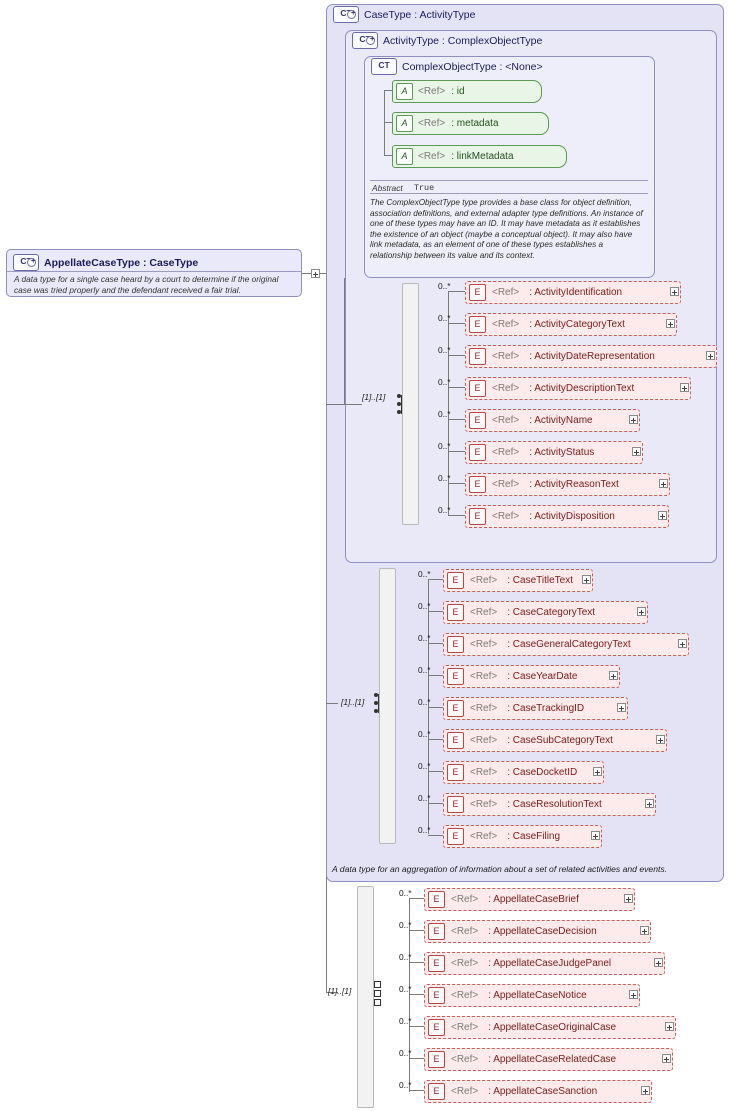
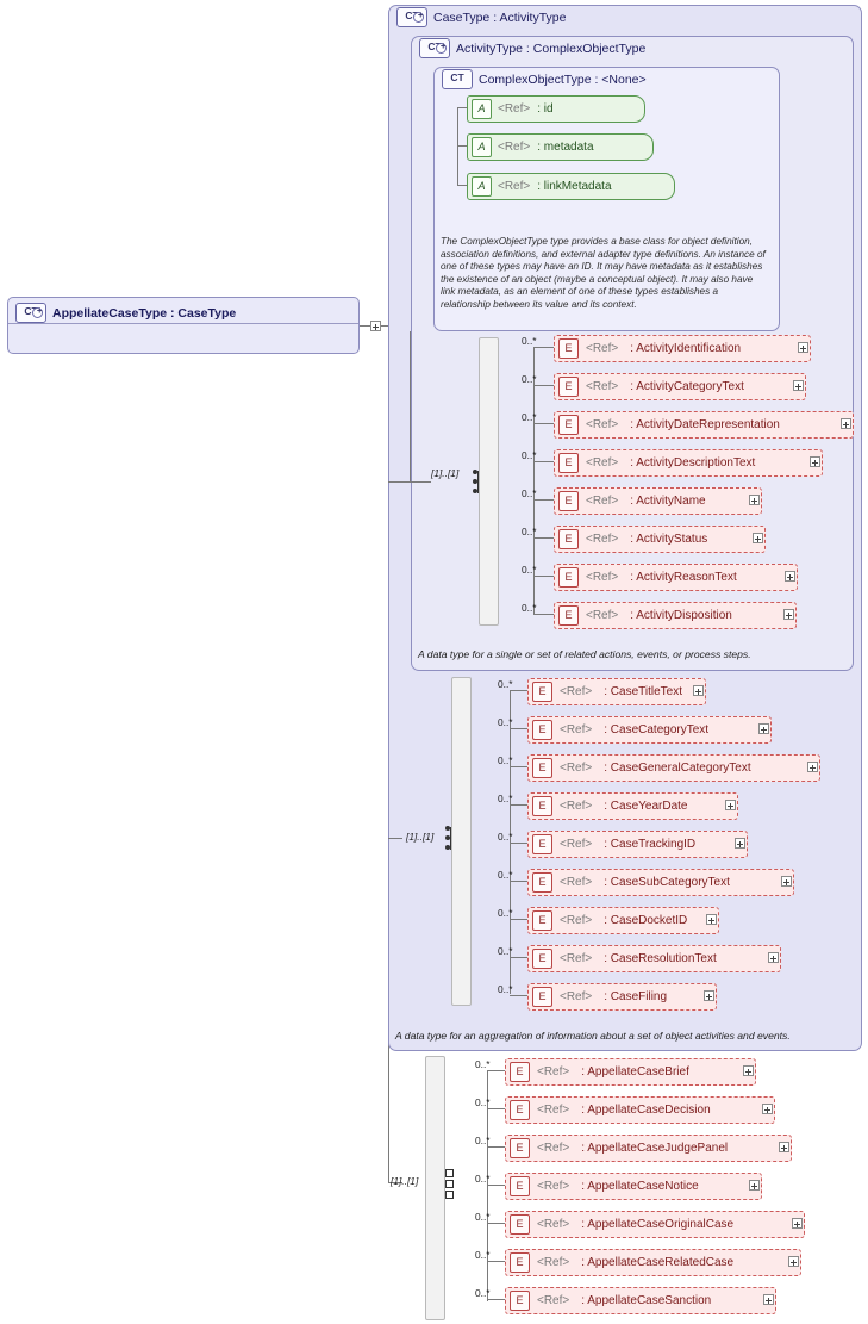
  CT
  AppellateCaseType : CaseType
- A data type for a single case heard by a court to determine if the original case was tried properly and the defendant received a fair trial.
  CT
  CaseType : ActivityType
  CT
  ActivityType : ComplexObjectType
  CT
  ComplexObjectType : <None>
  A
  <Ref>
  : id
  A
  <Ref>
  : metadata
  A
  <Ref>
  : linkMetadata
- Abstract
- True
  The ComplexObjectType type provides a base class for object definition, association definitions, and external adapter type definitions. An instance of one of these types may have an ID. It may have metadata as it establishes the existence of an object (maybe a conceptual object). It may also have link metadata, as an element of one of these types establishes a relationship between its value and its context.
  [1]..[1]
  0..*
  E
  <Ref>
  : ActivityIdentification
  0..*
  E
  <Ref>
  : ActivityCategoryText
  0..*
  E
  <Ref>
  : ActivityDateRepresentation
  0..*
  E
  <Ref>
  : ActivityDescriptionText
  0..*
  E
  <Ref>
  : ActivityName
  0..*
  E
  <Ref>
  : ActivityStatus
  0..*
  E
  <Ref>
  : ActivityReasonText
  0..*
  E
  <Ref>
  : ActivityDisposition
+ A data type for a single or set of related actions, events, or process steps.
  [1]..[1]
  0..*
  E
  <Ref>
  : CaseTitleText
  0..*
  E
  <Ref>
  : CaseCategoryText
  0..*
  E
  <Ref>
  : CaseGeneralCategoryText
  0..*
  E
  <Ref>
  : CaseYearDate
  0..*
  E
  <Ref>
  : CaseTrackingID
  0..*
  E
  <Ref>
  : CaseSubCategoryText
  0..*
  E
  <Ref>
  : CaseDocketID
  0..*
  E
  <Ref>
  : CaseResolutionText
  0..*
  E
  <Ref>
  : CaseFiling
- A data type for an aggregation of information about a set of related activities and events.
+ A data type for an aggregation of information about a set of object activities and events.
  [1]..[1]
  0..*
  E
  <Ref>
  : AppellateCaseBrief
  0..*
  E
  <Ref>
  : AppellateCaseDecision
  0..*
  E
  <Ref>
  : AppellateCaseJudgePanel
  0..*
  E
  <Ref>
  : AppellateCaseNotice
  0..*
  E
  <Ref>
  : AppellateCaseOriginalCase
  0..*
  E
  <Ref>
  : AppellateCaseRelatedCase
  0..*
  E
  <Ref>
  : AppellateCaseSanction
